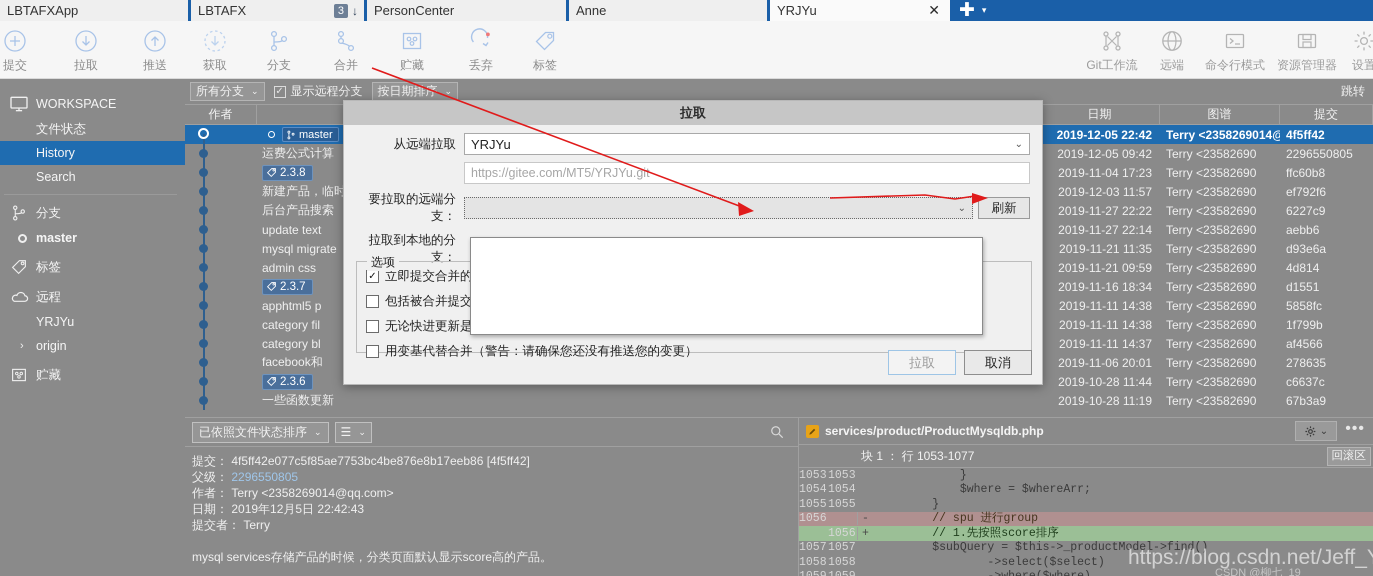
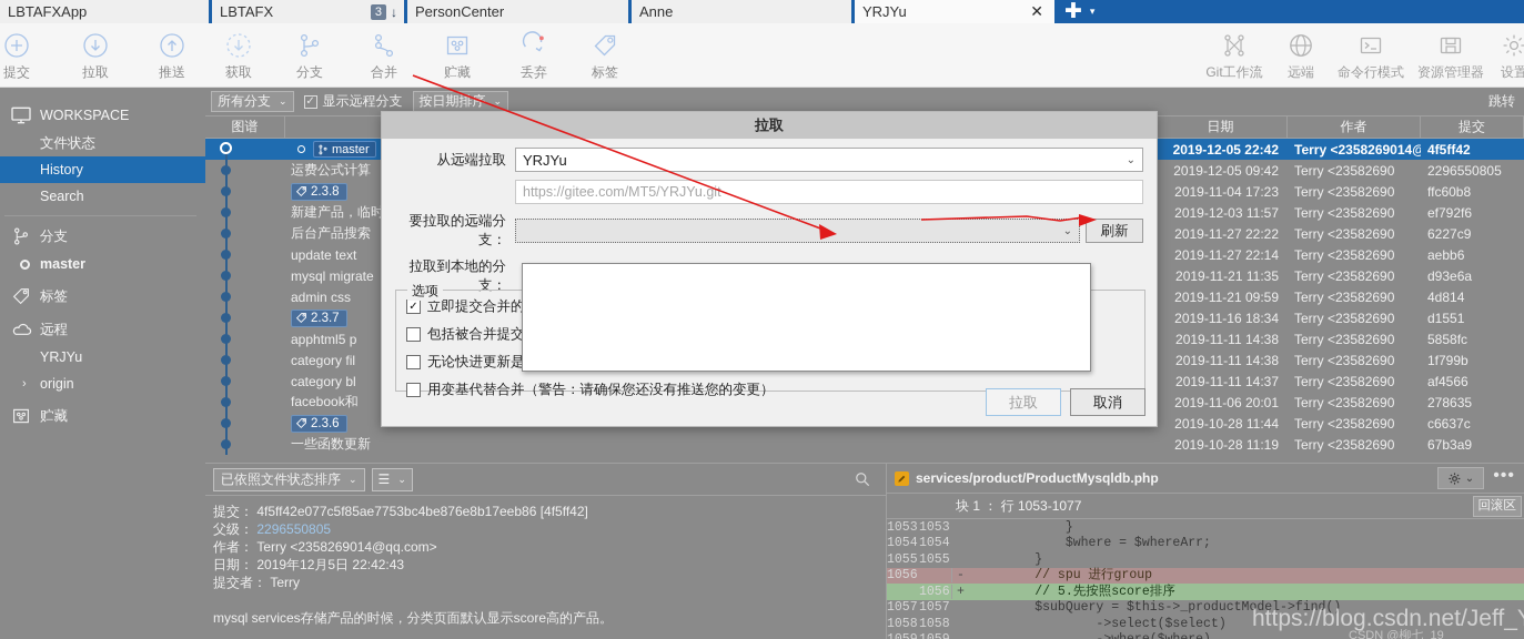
  LBTAFXApp
  LBTAFX
  3
  ↓
  PersonCenter
  Anne
  YRJYu
  ✕
  ✚
  ▾
  提交
  拉取
  推送
  获取
  分支
  合并
  贮藏
  丢弃
  标签
  Git工作流
  远端
  命令行模式
  资源管理器
  设置
  WORKSPACE
  文件状态
  History
  Search
  分支
  master
  标签
  远程
  YRJYu
  ›
  origin
  贮藏
  所有分支
  ⌄
  ✓
  显示远程分支
  按日期排
  ⌄
  跳转
- 作者
+ 图谱
  日期
- 图谱
+ 作者
  提交
  master
  2019-12-05 22:42
  Terry <2358269014@
  4f5ff42
  运费公式计算
  2019-12-05 09:42
  Terry <23582690
  2296550805
  2.3.8
  2019-11-04 17:23
  Terry <23582690
  ffc60b8
  新建产品，临时
  2019-12-03 11:57
  Terry <23582690
  ef792f6
  后台产品搜索
  2019-11-27 22:22
  Terry <23582690
  6227c9
  update text
  2019-11-27 22:14
  Terry <23582690
  aebb6
  mysql migrate
  2019-11-21 11:35
  Terry <23582690
  d93e6a
  admin css
  2019-11-21 09:59
  Terry <23582690
  4d814
  2.3.7
  2019-11-16 18:34
  Terry <23582690
  d1551
  apphtml5 p
  2019-11-11 14:38
  Terry <23582690
  5858fc
  category fil
  2019-11-11 14:38
  Terry <23582690
  1f799b
  category bl
  2019-11-11 14:37
  Terry <23582690
  af4566
  facebook和
  2019-11-06 20:01
  Terry <23582690
  278635
  2.3.6
  2019-10-28 11:44
  Terry <23582690
  c6637c
  一些函数更新
  2019-10-28 11:19
  Terry <23582690
  67b3a9
  已依照文件状态排序
  ⌄
  ☰
  ⌄
  提交： 4f5ff42e077c5f85ae7753bc4be876e8b17eeb86 [4f5ff42]
  父级： 2296550805
  作者： Terry <2358269014@qq.com>
  日期： 2019年12月5日 22:42:43
  提交者： Terry
  mysql services存储产品的时候，分类页面默认显示score高的产品。
  services/product/ProductMysqldb.php
  ⌄
  •••
  块 1 ： 行 1053-1077
  回滚区
  1053
  1053
  }
  1054
  1054
  $where = $whereArr;
  1055
  1055
  }
  1056
  -
  // spu 进行group
  1056
  +
- // 1.先按照score排序
+ // 5.先按照score排序
  1057
  1057
  $subQuery = $this->_productModel->find()
  1058
  1058
  ->select($select)
  拉取
  从远端拉取
  YRJYu
  ⌄
  https://gitee.com/MT5/YRJYu.git
  要拉取的远端分支：
  ⌄
  刷新
  拉取到本地的分支：
  选项
  ✓
  立即提交合并的
  包括被合并提交
  用变基代替合并（警告：请确保您还没有推送您的变更）
  拉取
  取消
  https://blog.csdn.net/Jeff_
  CSDN @柳七_19
